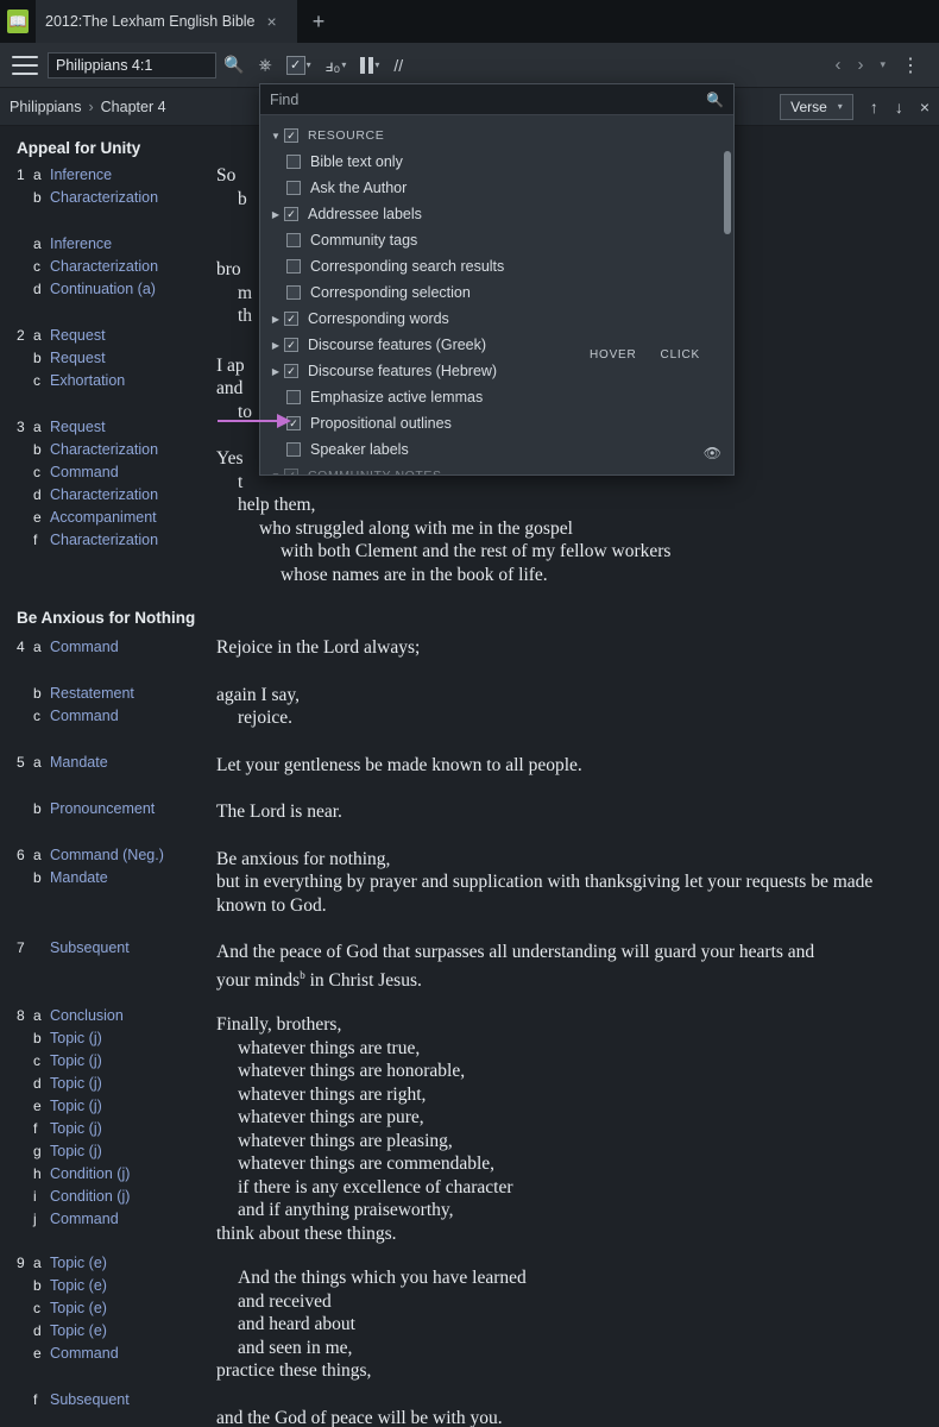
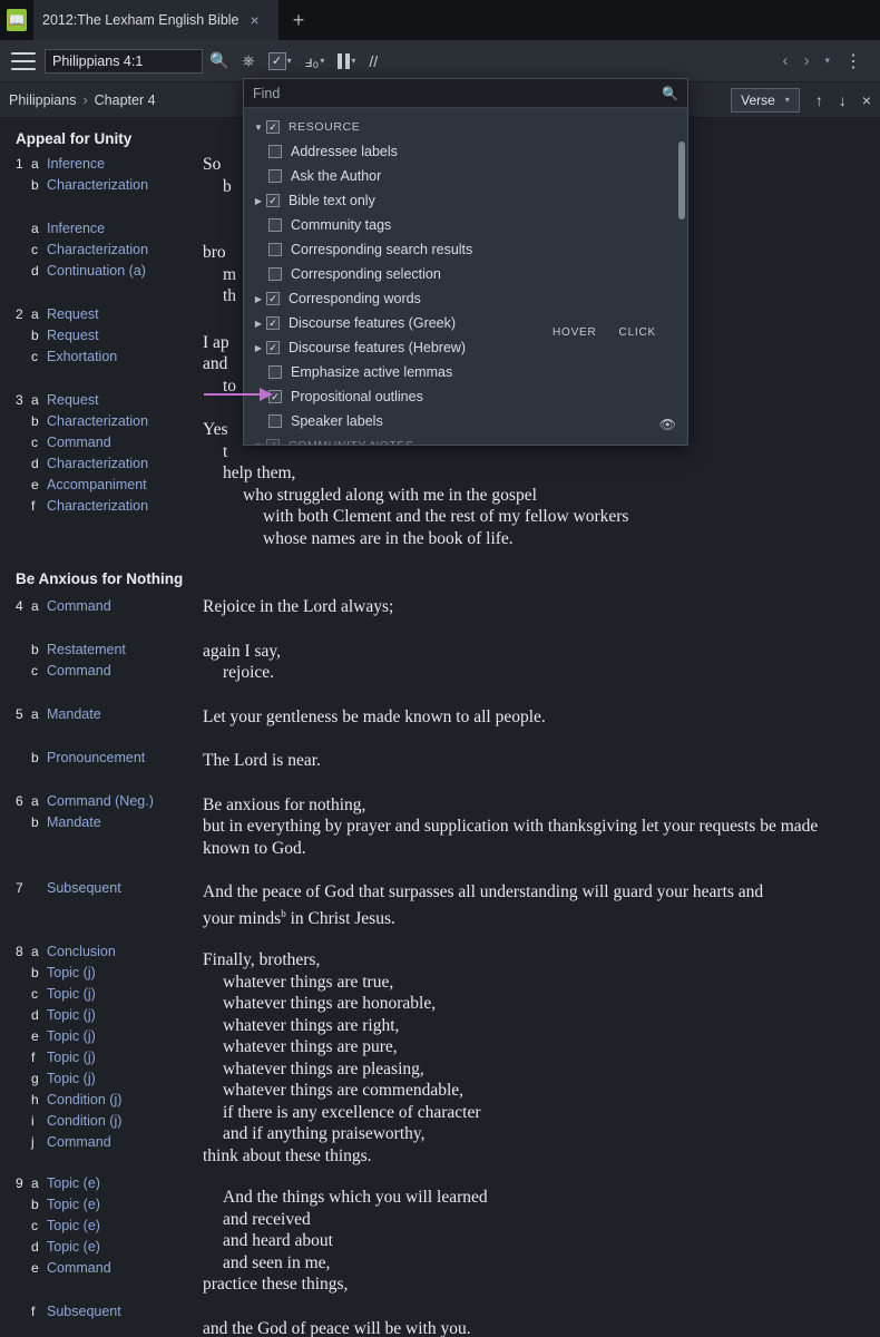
  📖
  2012:The Lexham English Bible
  ×
  +
  Philippians 4:1
  🔍
  ⎈
  ✓
  ▾
  ⅎ₀
  ▾
  ▾
  //
  ‹
  ›
  ▾
  ⋮
  Philippians
  ›
  Chapter 4
  Verse
  ▾
  ↑
  ↓
  ×
  Appeal for Unity
  1
  a
  Inference
  b
  Characterization
  a
  Inference
  c
  Characterization
  d
  Continuation (a)
  2
  a
  Request
  b
  Request
  c
  Exhortation
  3
  a
  Request
  b
  Characterization
  c
  Command
  d
  Characterization
  e
  Accompaniment
  f
  Characterization
  So
  b
  bro
  m
  th
  I ap
  and
  to
  Yes
  t
  help them,
  who struggled along with me in the gospel
  with both Clement and the rest of my fellow workers
  whose names are in the book of life.
  Be Anxious for Nothing
  4
  a
  Command
  b
  Restatement
  c
  Command
  5
  a
  Mandate
  b
  Pronouncement
  6
  a
  Command (Neg.)
  b
  Mandate
  7
  Subsequent
  8
  a
  Conclusion
  b
  Topic (j)
  c
  Topic (j)
  d
  Topic (j)
  e
  Topic (j)
  f
  Topic (j)
  g
  Topic (j)
  h
  Condition (j)
  i
  Condition (j)
  j
  Command
  9
  a
  Topic (e)
  b
  Topic (e)
  c
  Topic (e)
  d
  Topic (e)
  e
  Command
  f
  Subsequent
  Rejoice in the Lord always;
  again I say,
  rejoice.
  Let your gentleness be made known to all people.
  The Lord is near.
  Be anxious for nothing,
  but in everything by prayer and supplication with thanksgiving let your requests be made known to God.
  And the peace of God that surpasses all understanding will guard your hearts and
  your mindsb in Christ Jesus.
  Finally, brothers,
  whatever things are true,
  whatever things are honorable,
  whatever things are right,
  whatever things are pure,
  whatever things are pleasing,
  whatever things are commendable,
  if there is any excellence of character
  and if anything praiseworthy,
  think about these things.
- And the things which you have learned
+ And the things which you will learned
  and received
  and heard about
  and seen in me,
  practice these things,
  and the God of peace will be with you.
  Find
  🔍
  ▼
  ✓
  RESOURCE
- Bible text only
+ Addressee labels
  Ask the Author
  ▶
  ✓
- Addressee labels
+ Bible text only
  Community tags
  Corresponding search results
  Corresponding selection
  ▶
  ✓
  Corresponding words
  ▶
  ✓
  Discourse features (Greek)
  ▶
  ✓
  Discourse features (Hebrew)
  Emphasize active lemmas
  ✓
  Propositional outlines
  Speaker labels
  HOVER
  CLICK
  👁
